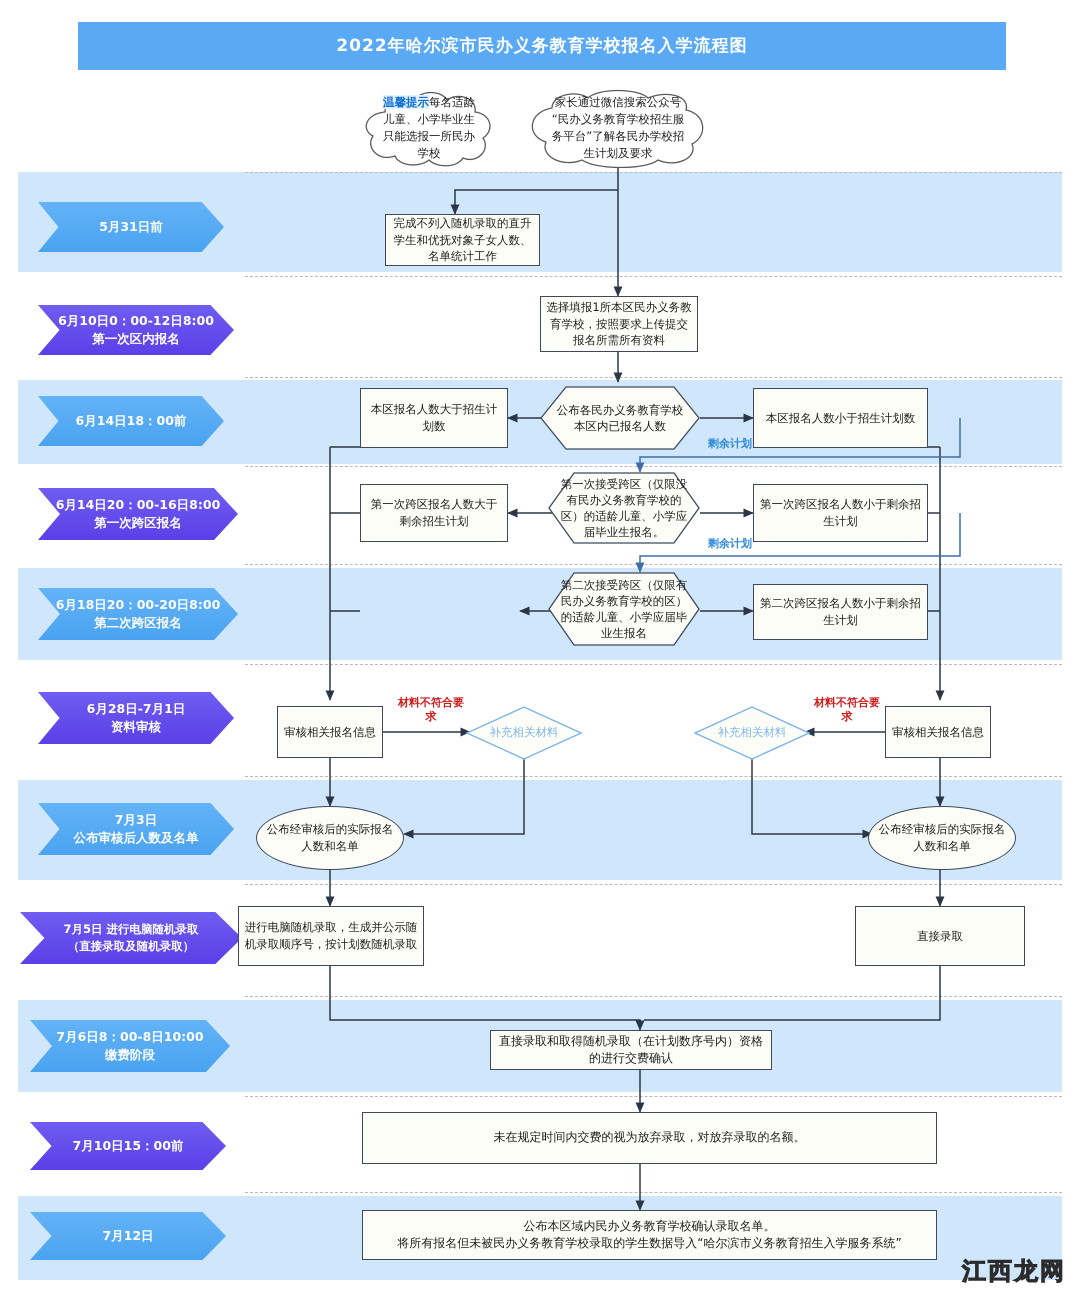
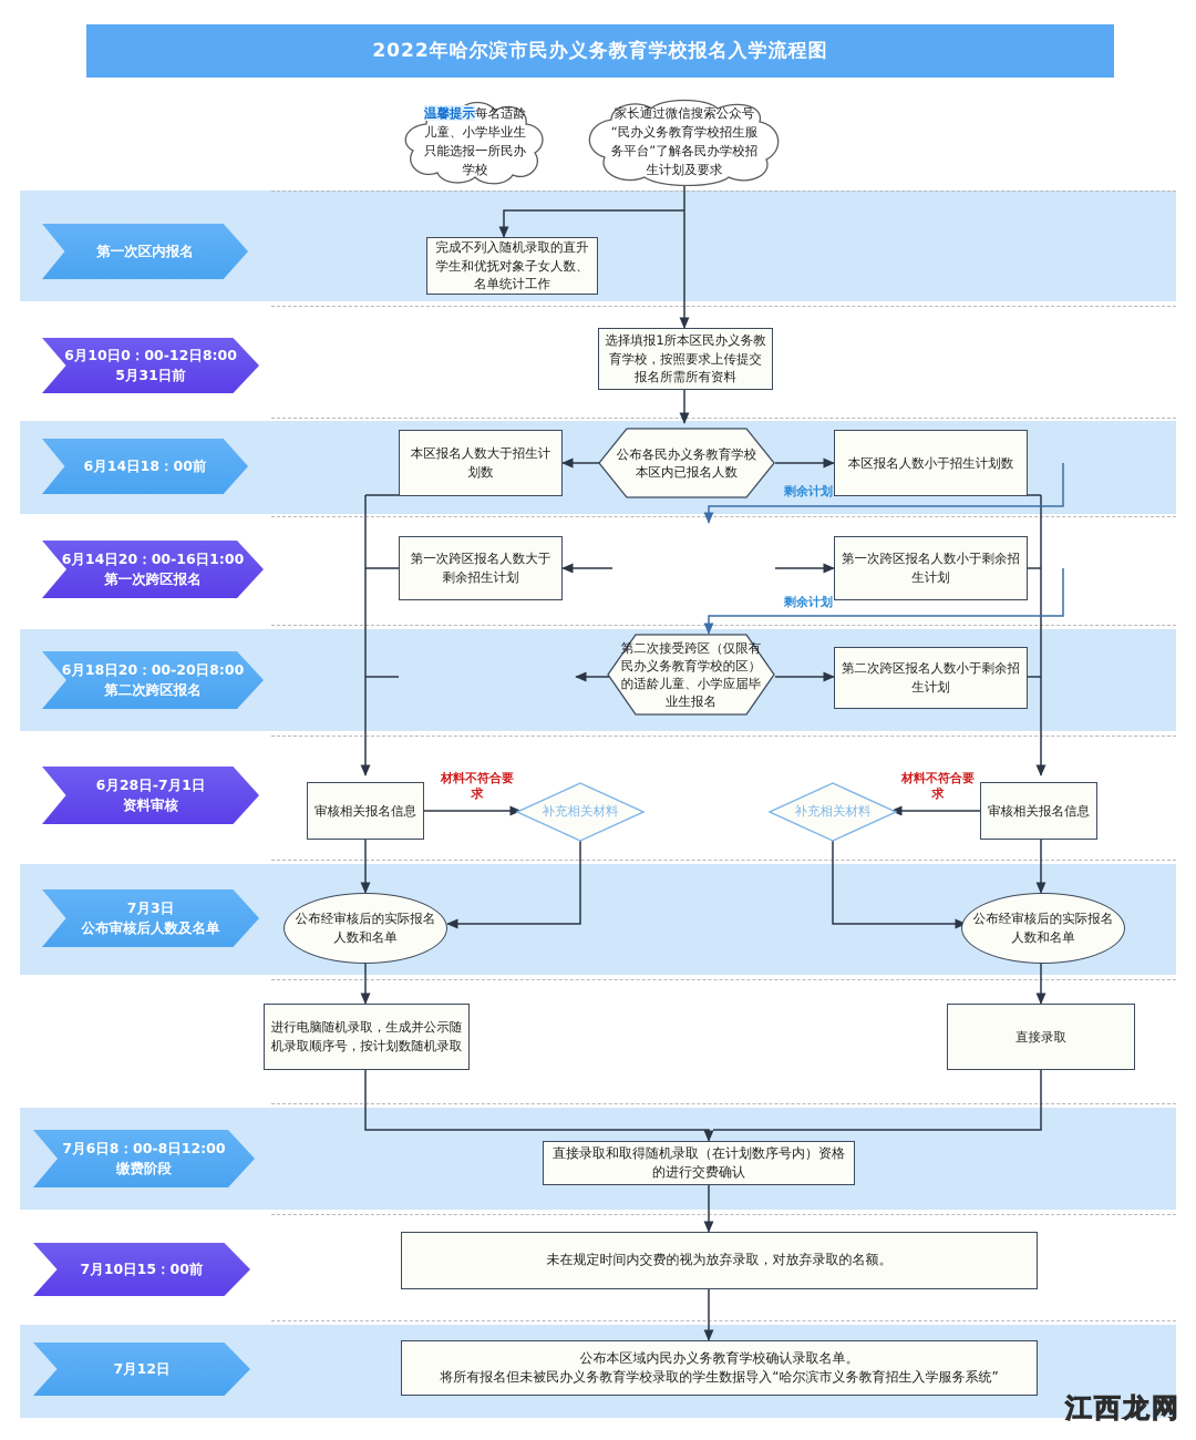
  2022年哈尔滨市民办义务教育学校报名入学流程图
  温馨提示每名适龄儿童、小学毕业生只能选报一所民办学校
  家长通过微信搜索公众号“民办义务教育学校招生服务平台”了解各民办学校招生计划及要求
- 5月31日前
+ 第一次区内报名
  6月10日0：00-12日8:00
- 第一次区内报名
+ 5月31日前
  6月14日18：00前
- 6月14日20：00-16日8:00
+ 6月14日20：00-16日1:00
  第一次跨区报名
  6月18日20：00-20日8:00
  第二次跨区报名
  6月28日-7月1日
  资料审核
  7月3日
  公布审核后人数及名单
- 7月5日 进行电脑随机录取
- （直接录取及随机录取）
- 7月6日8：00-8日10:00
+ 7月6日8：00-8日12:00
  缴费阶段
  7月10日15：00前
  7月12日
  完成不列入随机录取的直升学生和优抚对象子女人数、名单统计工作
  选择填报1所本区民办义务教育学校，按照要求上传提交报名所需所有资料
  公布各民办义务教育学校本区内已报名人数
  本区报名人数大于招生计划数
  本区报名人数小于招生计划数
- 第一次接受跨区（仅限没有民办义务教育学校的区）的适龄儿童、小学应届毕业生报名。
  第一次跨区报名人数大于剩余招生计划
  第一次跨区报名人数小于剩余招生计划
  第二次接受跨区（仅限有民办义务教育学校的区）的适龄儿童、小学应届毕业生报名
  第二次跨区报名人数小于剩余招生计划
  审核相关报名信息
  审核相关报名信息
  补充相关材料
  补充相关材料
  公布经审核后的实际报名人数和名单
  公布经审核后的实际报名人数和名单
  进行电脑随机录取，生成并公示随机录取顺序号，按计划数随机录取
  直接录取
  直接录取和取得随机录取（在计划数序号内）资格的进行交费确认
  未在规定时间内交费的视为放弃录取，对放弃录取的名额。
  公布本区域内民办义务教育学校确认录取名单。
  将所有报名但未被民办义务教育学校录取的学生数据导入“哈尔滨市义务教育招生入学服务系统”
  剩余计划
  剩余计划
  材料不符合要求
  材料不符合要求
  江西龙网
